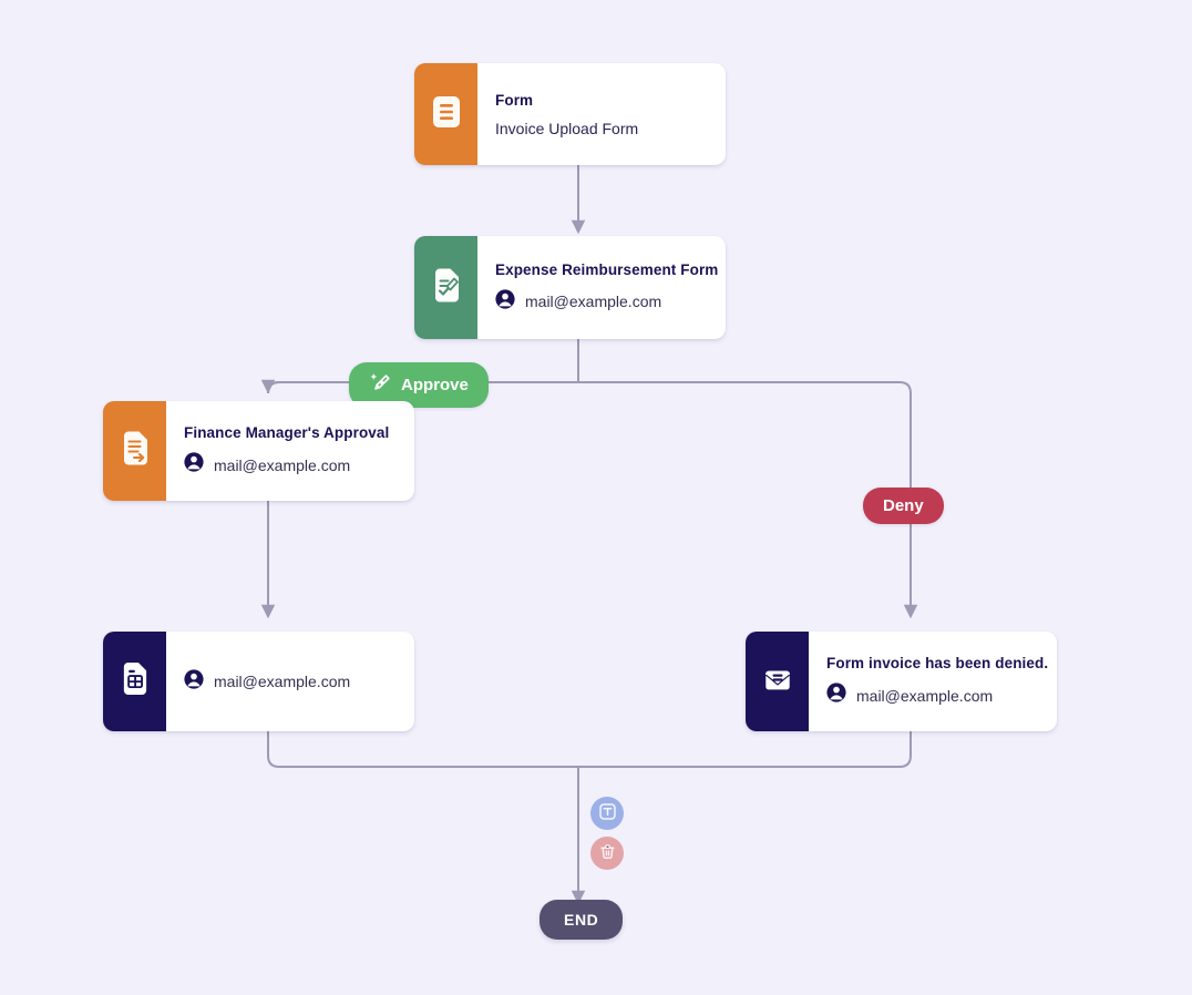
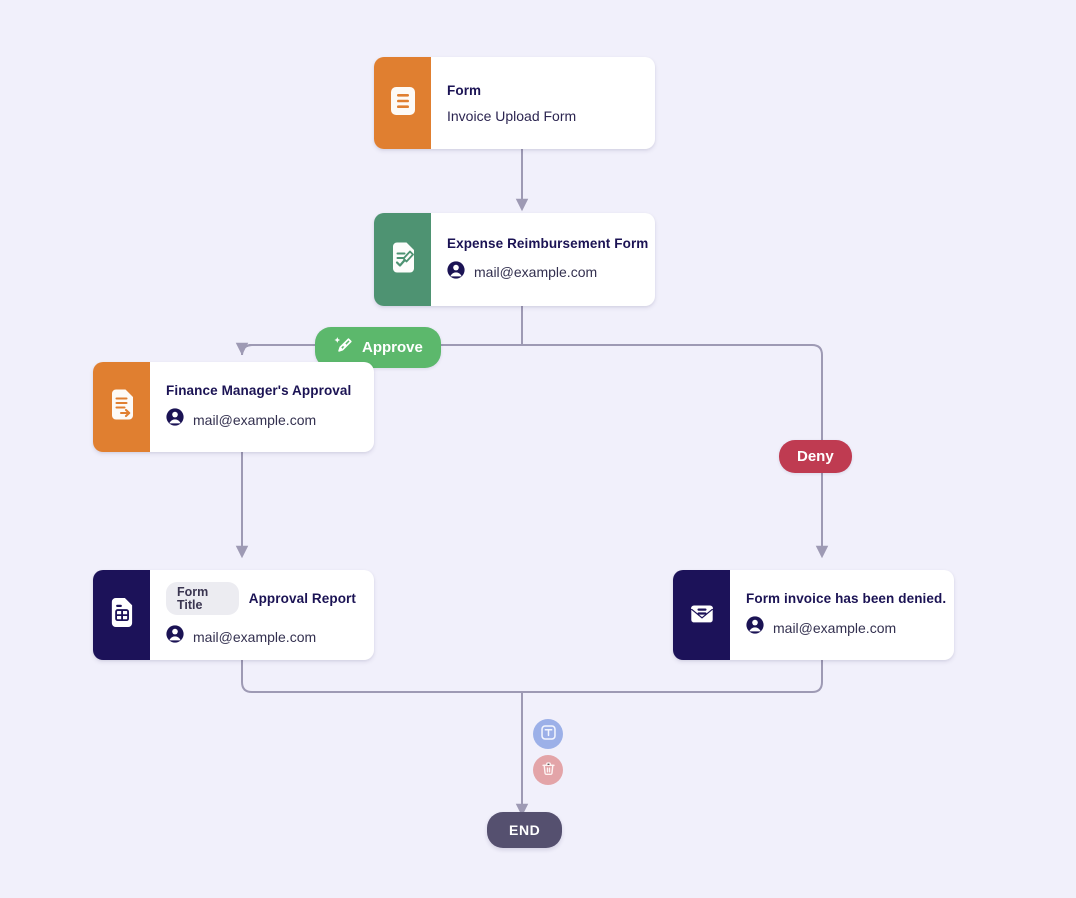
  Form
  Invoice Upload Form
  Expense Reimbursement Form
  mail@example.com
  Approve
  Deny
  Finance Manager's Approval
  mail@example.com
+ Form Title
+ Approval Report
  mail@example.com
  Form invoice has been denied.
  mail@example.com
  END
